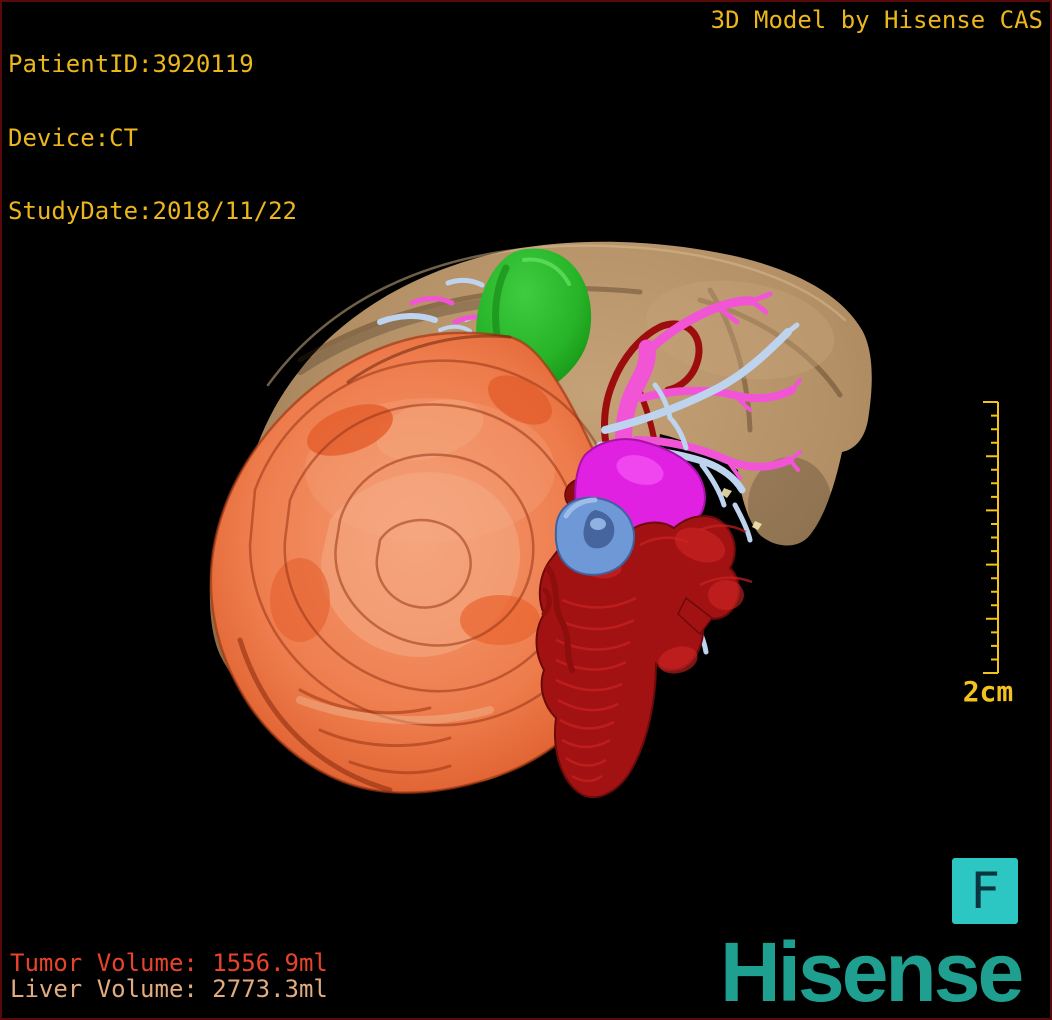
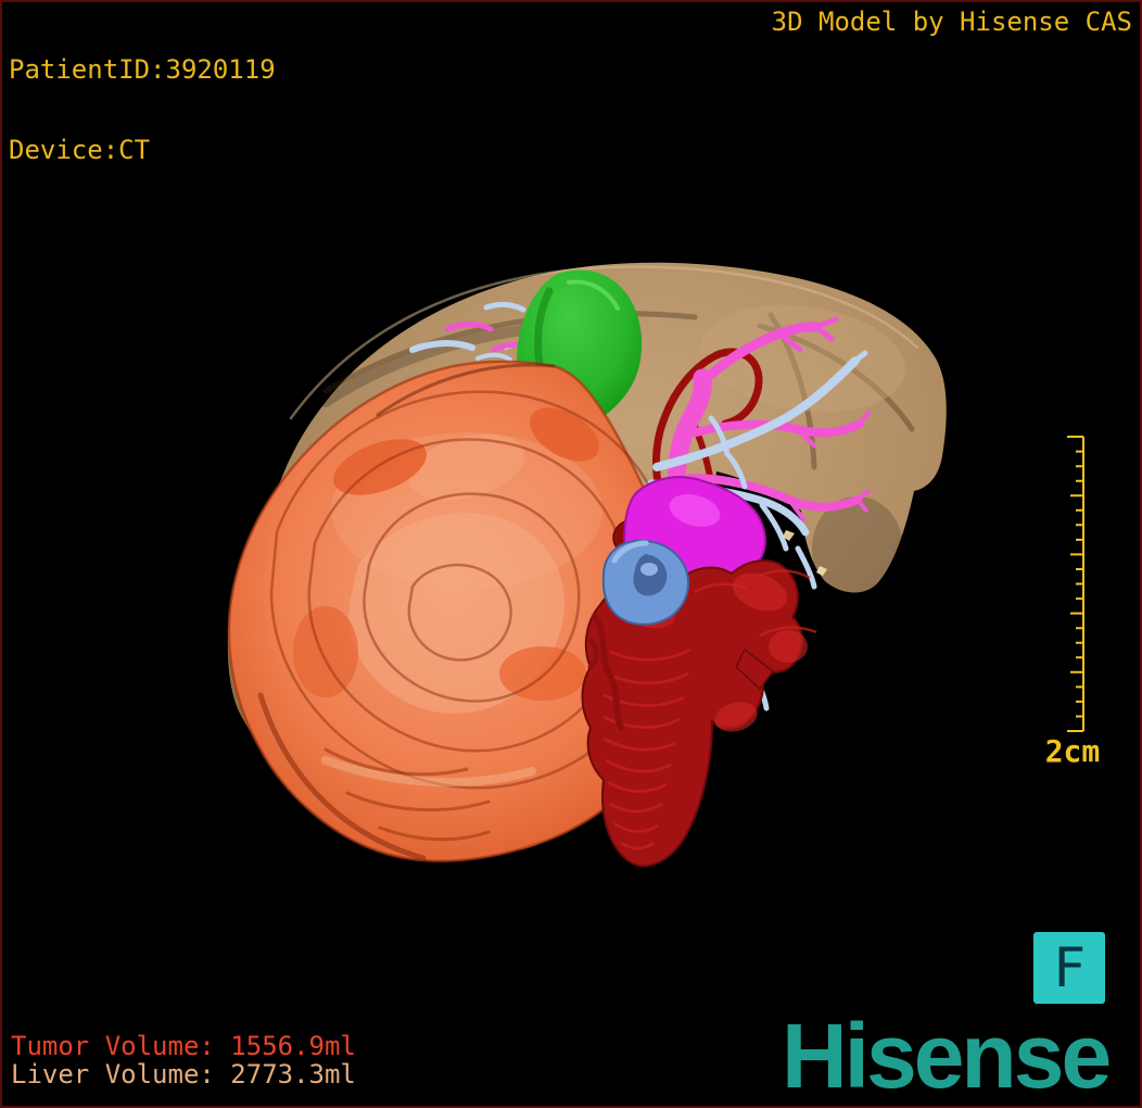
  2cm
  PatientID:3920119
  Device:CT
- StudyDate:2018/11/22
  3D Model by Hisense CAS
  Tumor Volume: 1556.9ml
  Liver Volume: 2773.3ml
  F
  Hisense
